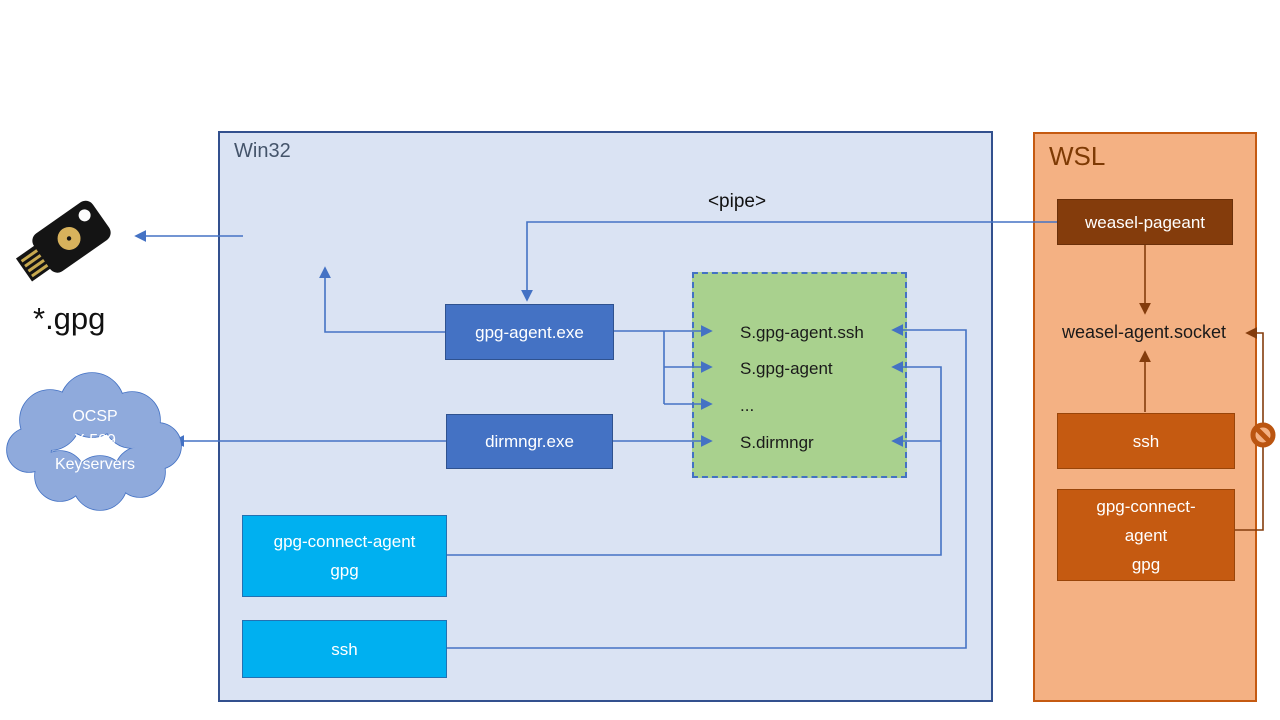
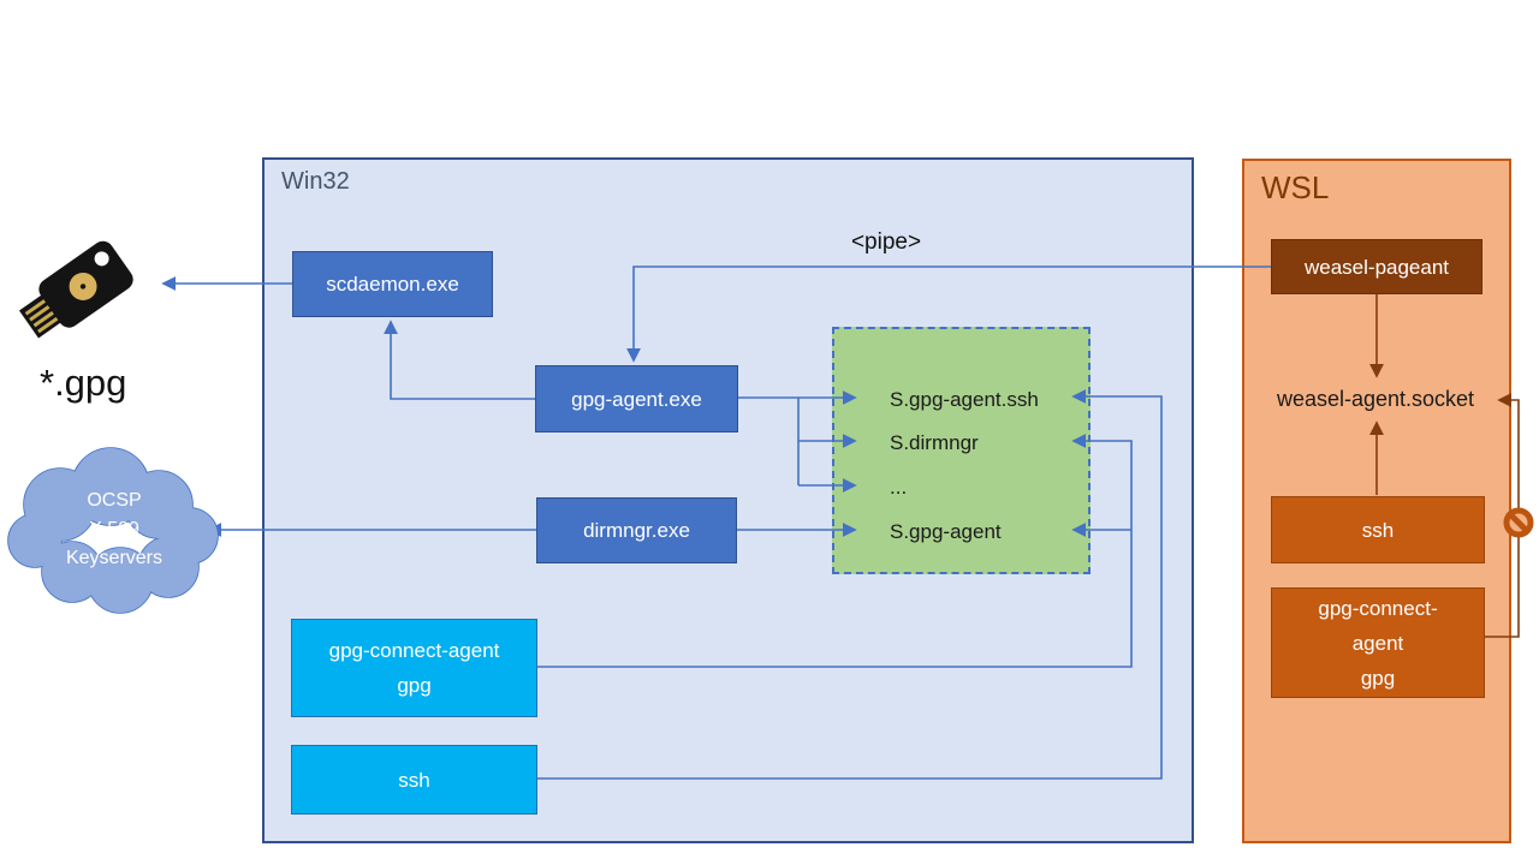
  Win32
  WSL
  S.gpg-agent.ssh
- S.gpg-agent
+ S.dirmngr
  ...
- S.dirmngr
+ S.gpg-agent
+ scdaemon.exe
  gpg-agent.exe
  dirmngr.exe
  gpg-connect-agent
  gpg
  ssh
  weasel-pageant
  ssh
  gpg-connect-
  agent
  gpg
  <pipe>
  weasel-agent.socket
  *.gpg
  OCSP
  X.509
  Keyservers
